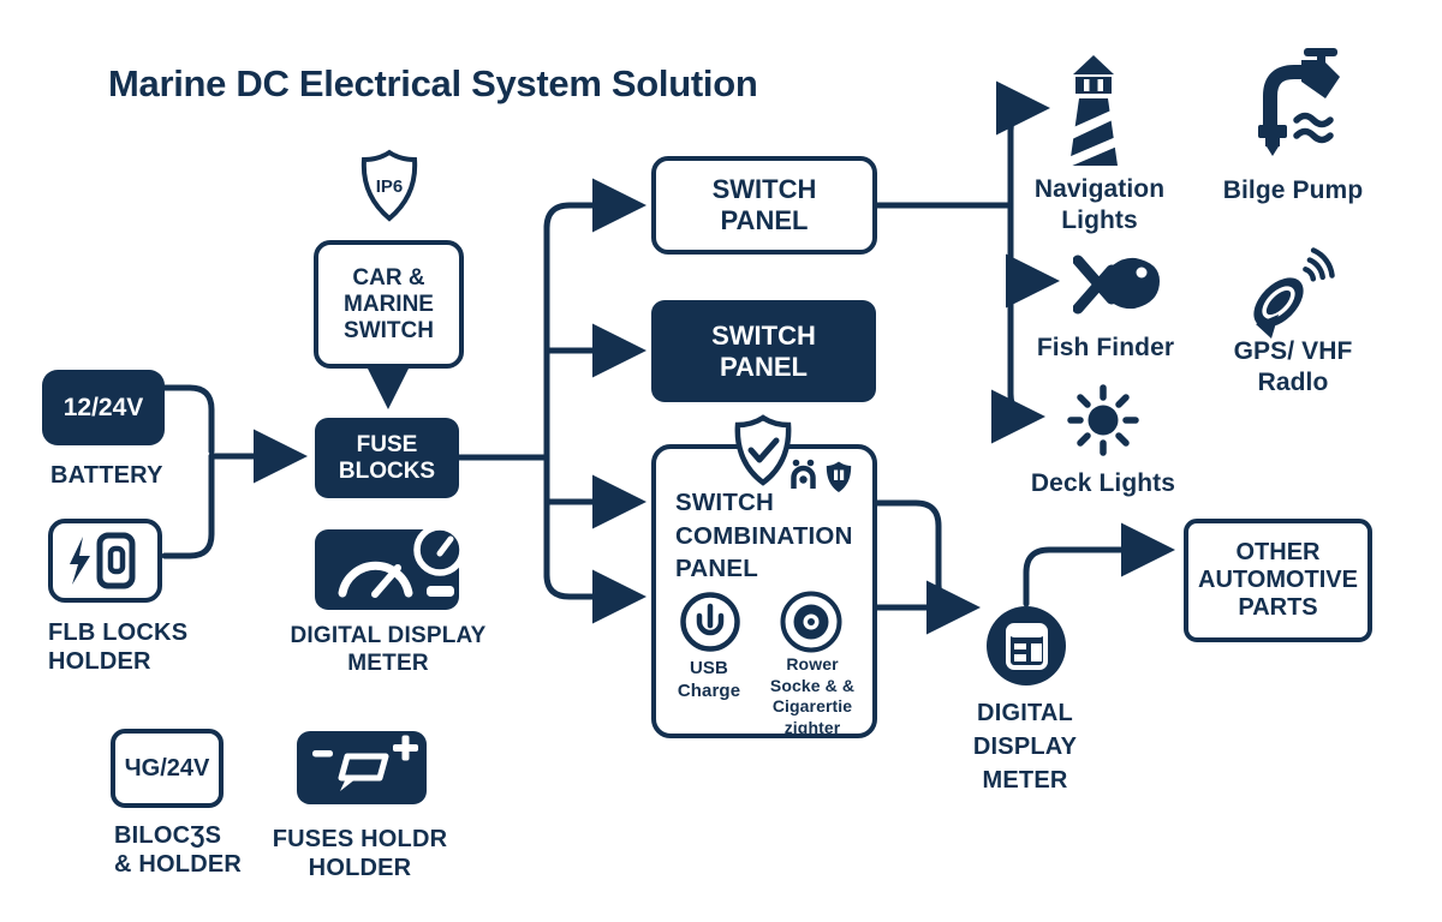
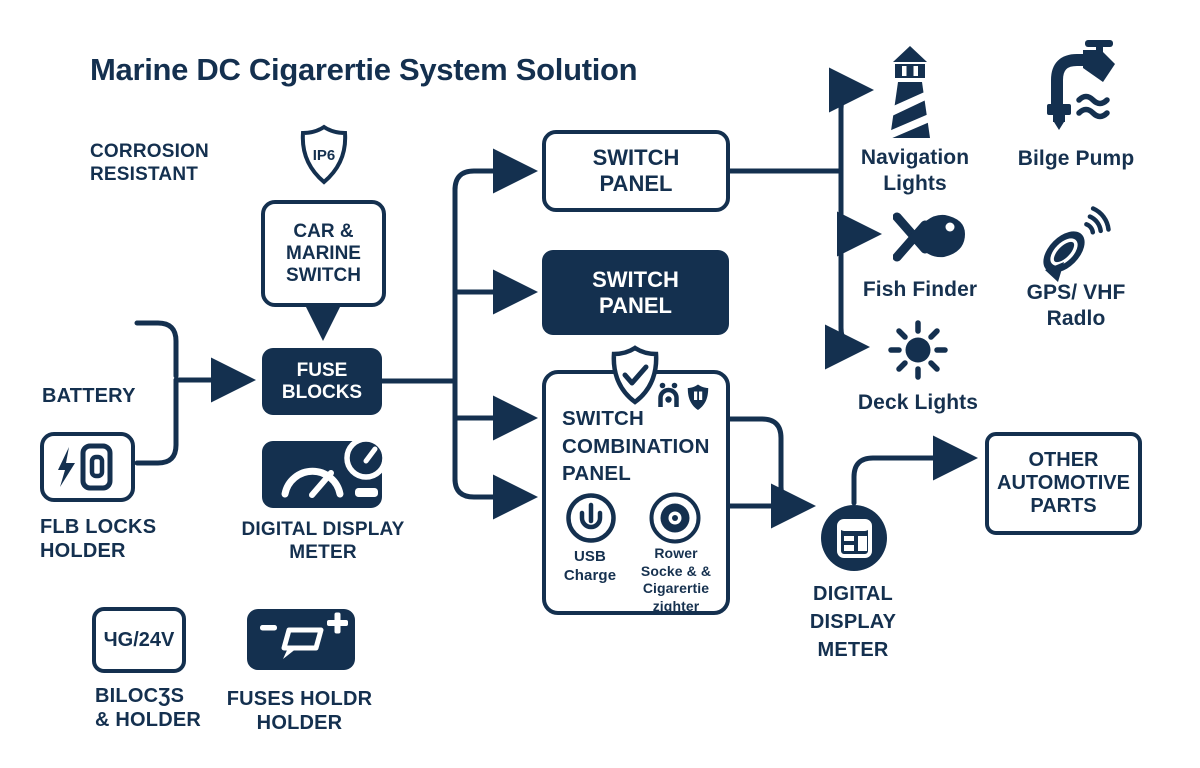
- Marine DC Electrical System Solution
+ Marine DC Cigarertie System Solution
+ CORROSION
+ RESISTANT
  IP6
  CAR &
  MARINE
  SWITCH
  FUSE
  BLOCKS
- 12/24V
  BATTERY
  FLB LOCKS
  HOLDER
  DIGITAL DISPLAY
  METER
  ЧG/24V
  BILOCƷS
  & HOLDER
  FUSES HOLDR
  HOLDER
  SWITCH
  PANEL
  SWITCH
  PANEL
  SWITCH
  COMBINATION
  PANEL
  USB
  Charge
  Rower
  Socke & &
  Cigarertie
  zighter
  Navigation
  Lights
  Bilge Pump
  Fish Finder
  GPS/ VHF
  Radlo
  Deck Lights
  DIGITAL
  DISPLAY
  METER
  OTHER
  AUTOMOTIVE
  PARTS
